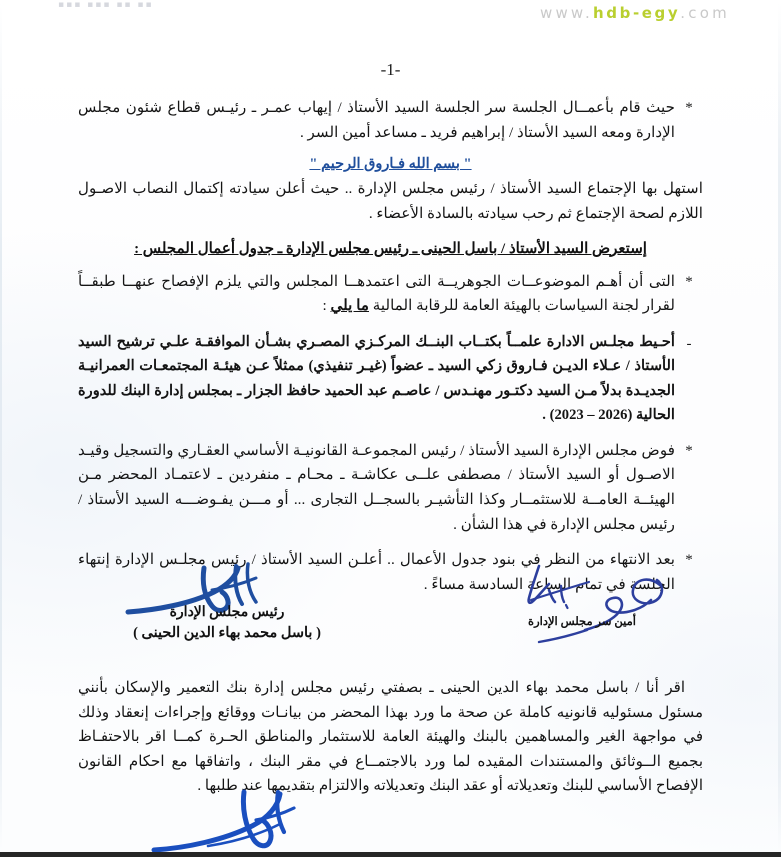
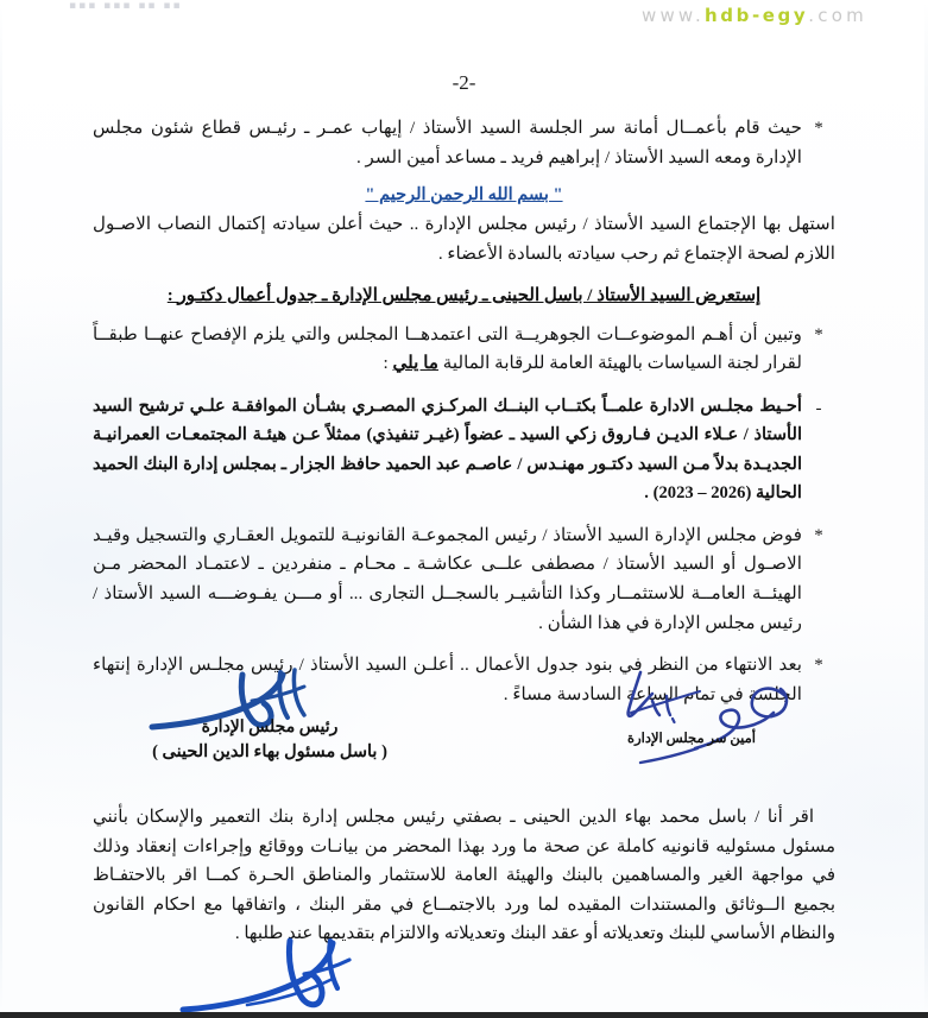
  ▪▪▪ ▪▪▪ ▪▪ ▪▪
  www.hdb-egy.com
- -1-
+ -2-
  *
- حيث قام بأعمــال الجلسة سر الجلسة السيد الأستاذ / إيهاب عمـر ـ رئيـس قطاع شئون مجلس الإدارة ومعه السيد الأستاذ / إبراهيم فريد ـ مساعد أمين السر .
+ حيث قام بأعمــال أمانة سر الجلسة السيد الأستاذ / إيهاب عمـر ـ رئيـس قطاع شئون مجلس الإدارة ومعه السيد الأستاذ / إبراهيم فريد ـ مساعد أمين السر .
- " بسم الله فـاروق الرحيم "
+ " بسم الله الرحمن الرحيم "
  استهل بها الإجتماع السيد الأستاذ / رئيس مجلس الإدارة .. حيث أعلن سيادته إكتمال النصاب الاصـول اللازم لصحة الإجتماع ثم رحب سيادته بالسادة الأعضاء .
- إستعرض السيد الأستاذ / باسل الحينى ـ رئيس مجلس الإدارة ـ جدول أعمال المجلس :
+ إستعرض السيد الأستاذ / باسل الحينى ـ رئيس مجلس الإدارة ـ جدول أعمال دكتـور :
  *
- التى أن أهـم الموضوعــات الجوهريــة التى اعتمدهــا المجلس والتي يلزم الإفصاح عنهــا طبقــاً لقرار لجنة السياسات بالهيئة العامة للرقابة المالية ما يلي :
+ وتبين أن أهـم الموضوعــات الجوهريــة التى اعتمدهــا المجلس والتي يلزم الإفصاح عنهــا طبقــاً لقرار لجنة السياسات بالهيئة العامة للرقابة المالية ما يلي :
  -
- أحـيط مجلـس الادارة علمــاً بكتــاب البنــك المركـزي المصـري بشـأن الموافقـة علـي ترشيح السيد الأستاذ / عـلاء الديـن فـاروق زكي السيد ـ عضواً (غيـر تنفيذي) ممثلاً عـن هيئـة المجتمعـات العمرانيـة الجديـدة بدلاً مـن السيد دكتـور مهنـدس / عاصـم عبد الحميد حافظ الجزار ـ بمجلس إدارة البنك للدورة الحالية (2023 – 2026) .
+ أحـيط مجلـس الادارة علمــاً بكتــاب البنــك المركـزي المصـري بشـأن الموافقـة علـي ترشيح السيد الأستاذ / عـلاء الديـن فـاروق زكي السيد ـ عضواً (غيـر تنفيذي) ممثلاً عـن هيئـة المجتمعـات العمرانيـة الجديـدة بدلاً مـن السيد دكتـور مهنـدس / عاصـم عبد الحميد حافظ الجزار ـ بمجلس إدارة البنك الحميد الحالية (2023 – 2026) .
  *
- فوض مجلس الإدارة السيد الأستاذ / رئيس المجموعـة القانونيـة الأساسي العقـاري والتسجيل وقيـد الاصـول أو السيد الأستاذ / مصطفى علــى عكاشـة ـ محـام ـ منفردين ـ لاعتمـاد المحضر مـن الهيئــة العامــة للاستثمــار وكذا التأشيـر بالسجــل التجارى ... أو مـــن يفـوضـــه السيد الأستاذ / رئيس مجلس الإدارة في هذا الشأن .
+ فوض مجلس الإدارة السيد الأستاذ / رئيس المجموعـة القانونيـة للتمويل العقـاري والتسجيل وقيـد الاصـول أو السيد الأستاذ / مصطفى علــى عكاشـة ـ محـام ـ منفردين ـ لاعتمـاد المحضر مـن الهيئــة العامــة للاستثمــار وكذا التأشيـر بالسجــل التجارى ... أو مـــن يفـوضـــه السيد الأستاذ / رئيس مجلس الإدارة في هذا الشأن .
  *
  بعد الانتهاء من النظر في بنود جدول الأعمال .. أعلـن السيد الأستاذ / رئيس مجلـس الإدارة إنتهاء اللس في تما الساعة السادسة مساءً .
  رئيس مجلس الإدارة
- ( باسل محمد بهاء الدين الحينى )
+ ( باسل مسئول بهاء الدين الحينى )
  أمين سر مجلس الإدارة
- اقر أنا / باسل محمد بهاء الدين الحينى ـ بصفتي رئيس مجلس إدارة بنك التعمير والإسكان بأنني مسئول مسئوليه قانونيه كاملة عن صحة ما ورد بهذا المحضر من بيانـات ووقائع وإجراءات إنعقاد وذلك في مواجهة الغير والمساهمين بالبنك والهيئة العامة للاستثمار والمناطق الحـرة كمــا اقر بالاحتفـاظ بجميع الــوثائق والمستندات المقيده لما ورد بالاجتمــاع في مقر البنك ، واتفاقها مع احكام القانون الإفصاح الأساسي للبنك وتعديلاته أو عقد البنك وتعديلاته والالتزام بتقديمها عند طلبها .
+ اقر أنا / باسل محمد بهاء الدين الحينى ـ بصفتي رئيس مجلس إدارة بنك التعمير والإسكان بأنني مسئول مسئوليه قانونيه كاملة عن صحة ما ورد بهذا المحضر من بيانـات ووقائع وإجراءات إنعقاد وذلك في مواجهة الغير والمساهمين بالبنك والهيئة العامة للاستثمار والمناطق الحـرة كمــا اقر بالاحتفـاظ بجميع الــوثائق والمستندات المقيده لما ورد بالاجتمــاع في مقر البنك ، واتفاقها مع احكام القانون والنظام الأساسي للبنك وتعديلاته أو عقد البنك وتعديلاته والالتزام بتقديمها عند طلبها .
